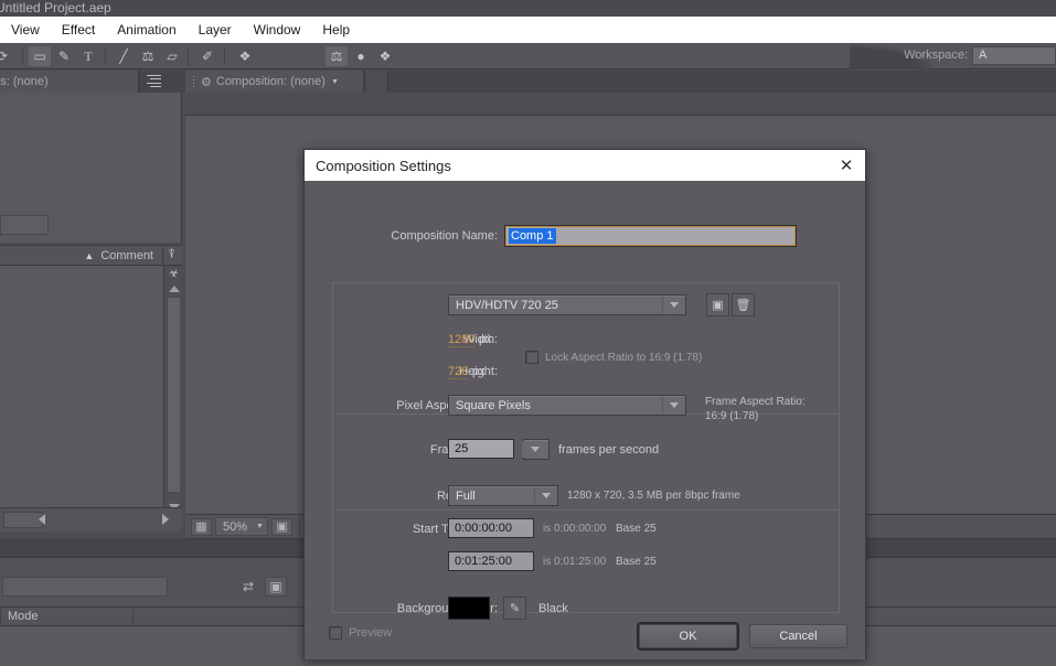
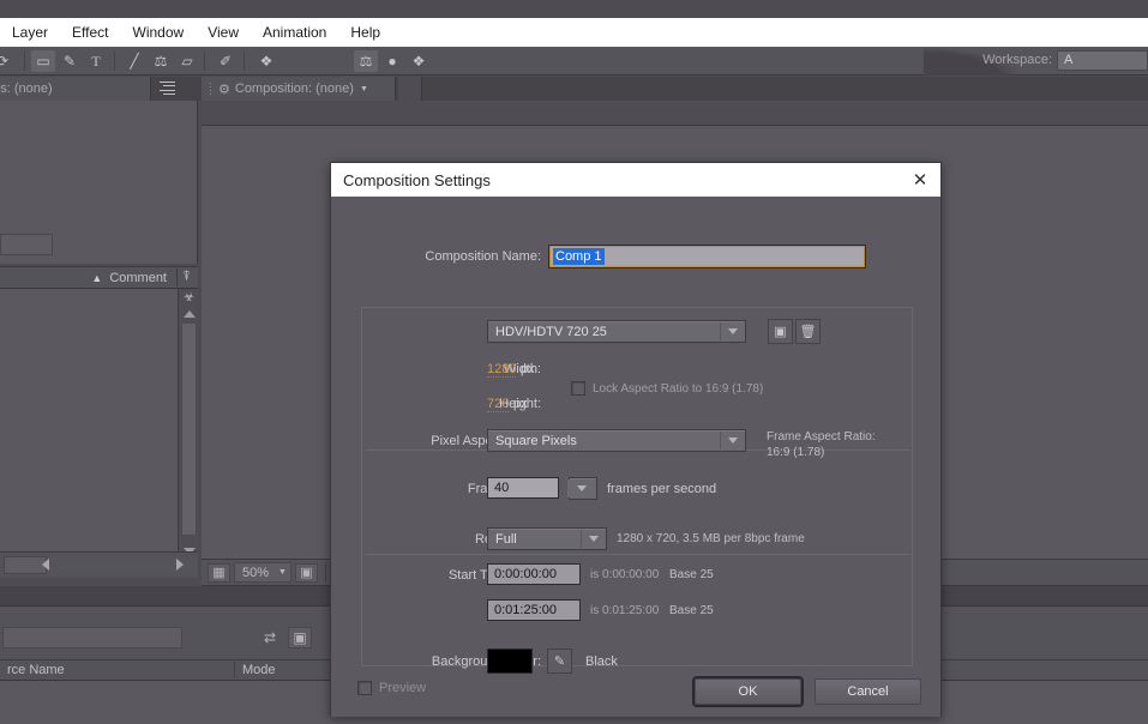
- Untitled Project.aep
- View
+ Layer
  Effect
- Animation
+ Window
- Layer
+ View
- Window
+ Animation
  Help
  ⟳
  ▭
  ✎
  T
  ╱
  ⚖
  ▱
  ✐
  ❖
  ⚖
  ●
  ❖
  Workspace:
  A
  s: (none)
  ⚙
  Composition: (none)
  ▲
  Comment
  ⍒
  ☣
  ▦
  50%
  ▣
  ⇄
  ▣
+ rce Name
  Mode
  Composition Settings
  ✕
  Composition Name:
  Comp 1
  HDV/HDTV 720 25
  ▣
  🗑
  Width:
  1280
  px
  Lock Aspect Ratio to 16:9 (1.78)
  Height:
  720
  px
  Square Pixels
  Frame Aspect Ratio:
  16:9 (1.78)
- 25
+ 40
  frames per second
  Full
  1280 x 720, 3.5 MB per 8bpc frame
  0:00:00:00
  is
  0:00:00:00
  Base 25
  0:01:25:00
  is
  0:01:25:00
  Base 25
  ✎
  Black
  Preview
  OK
  Cancel
